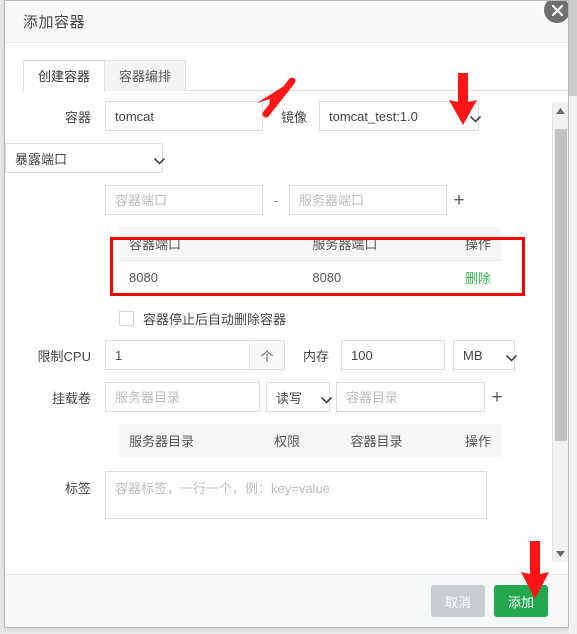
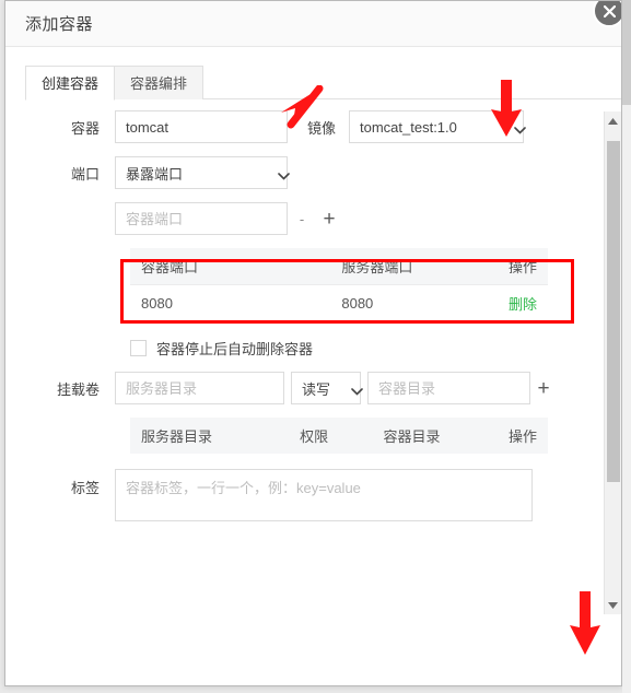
  添加容器
  创建容器
  容器编排
  容器
  tomcat
  镜像
  tomcat_test:1.0
+ 端口
  暴露端口
  容器端口
  -
- 服务器端口
  +
  容器端口	服务器端口	操作
  8080	8080	删除
  容器停止后自动删除容器
- 限制CPU
- 1
- 个
- 内存
- 100
- MB
  挂载卷
  服务器目录
  读写
  容器目录
  +
  服务器目录	权限	容器目录	操作
  标签
  容器标签，一行一个，例：key=value
- 取消
- 添加
